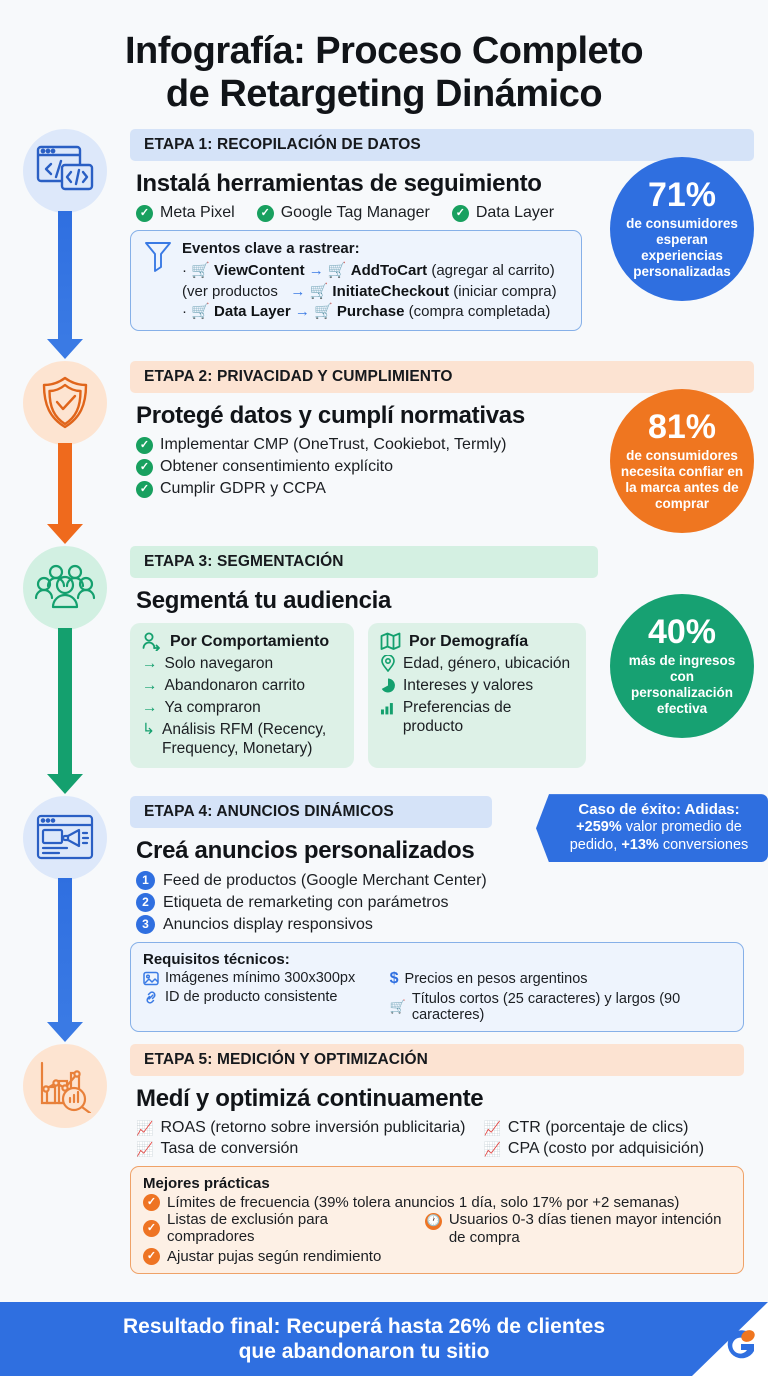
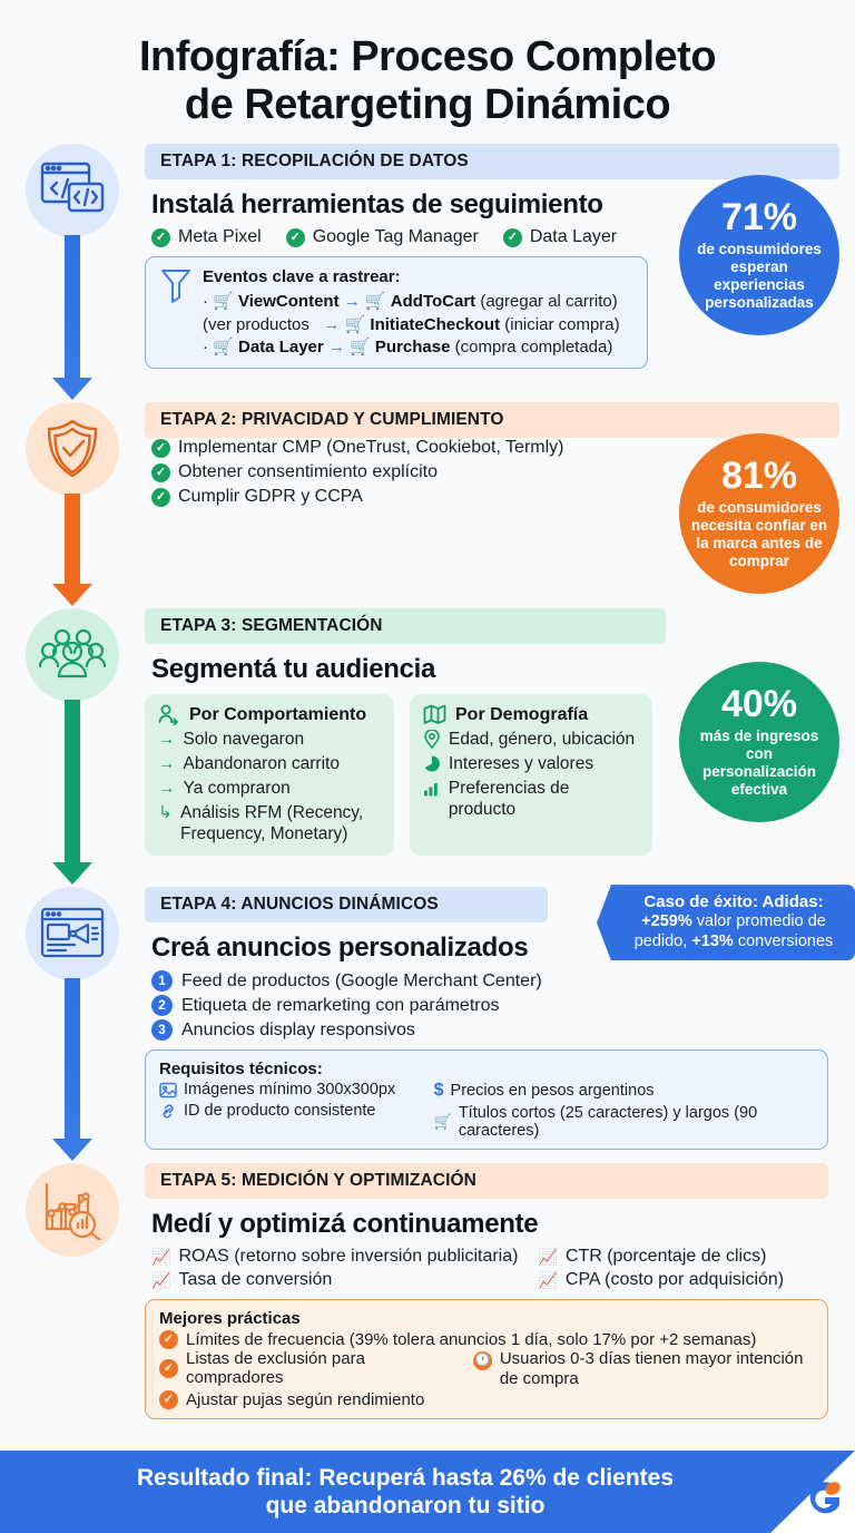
  Infografía: Proceso Completo
  de Retargeting Dinámico
  ETAPA 1: RECOPILACIÓN DE DATOS
  Instalá herramientas de seguimiento
  ✓
  Meta Pixel
  ✓
  Google Tag Manager
  ✓
  Data Layer
  Eventos clave a rastrear:
  · 🛒 ViewContent → 🛒 AddToCart (agregar al carrito)
  (ver productos → 🛒 InitiateCheckout (iniciar compra)
  · 🛒 Data Layer → 🛒 Purchase (compra completada)
  71%
  de consumidores esperan experiencias personalizadas
  ETAPA 2: PRIVACIDAD Y CUMPLIMIENTO
- Protegé datos y cumplí normativas
  ✓
  Implementar CMP (OneTrust, Cookiebot, Termly)
  ✓
  Obtener consentimiento explícito
  ✓
  Cumplir GDPR y CCPA
  81%
  de consumidores necesita confiar en la marca antes de comprar
  ETAPA 3: SEGMENTACIÓN
  Segmentá tu audiencia
  Por Comportamiento
  →
  Solo navegaron
  →
  Abandonaron carrito
  →
  Ya compraron
  ↳
  Análisis RFM (Recency, Frequency, Monetary)
  Por Demografía
  Edad, género, ubicación
  Intereses y valores
  Preferencias de producto
  40%
  más de ingresos con personalización efectiva
  ETAPA 4: ANUNCIOS DINÁMICOS
  Caso de éxito: Adidas:
  +259% valor promedio de
  pedido, +13% conversiones
  Creá anuncios personalizados
  1
  Feed de productos (Google Merchant Center)
  2
  Etiqueta de remarketing con parámetros
  3
  Anuncios display responsivos
  Requisitos técnicos:
  Imágenes mínimo 300x300px
  ID de producto consistente
  $
  Precios en pesos argentinos
  🛒
  Títulos cortos (25 caracteres) y largos (90 caracteres)
  ETAPA 5: MEDICIÓN Y OPTIMIZACIÓN
  Medí y optimizá continuamente
  📈
  ROAS (retorno sobre inversión publicitaria)
  📈
  Tasa de conversión
  📈
  CTR (porcentaje de clics)
  📈
  CPA (costo por adquisición)
  Mejores prácticas
  ✓
  Límites de frecuencia (39% tolera anuncios 1 día, solo 17% por +2 semanas)
  ✓
  Listas de exclusión para compradores
  ✓
  Ajustar pujas según rendimiento
  🕐
  Usuarios 0-3 días tienen mayor intención de compra
  Resultado final: Recuperá hasta 26% de clientes
  que abandonaron tu sitio
